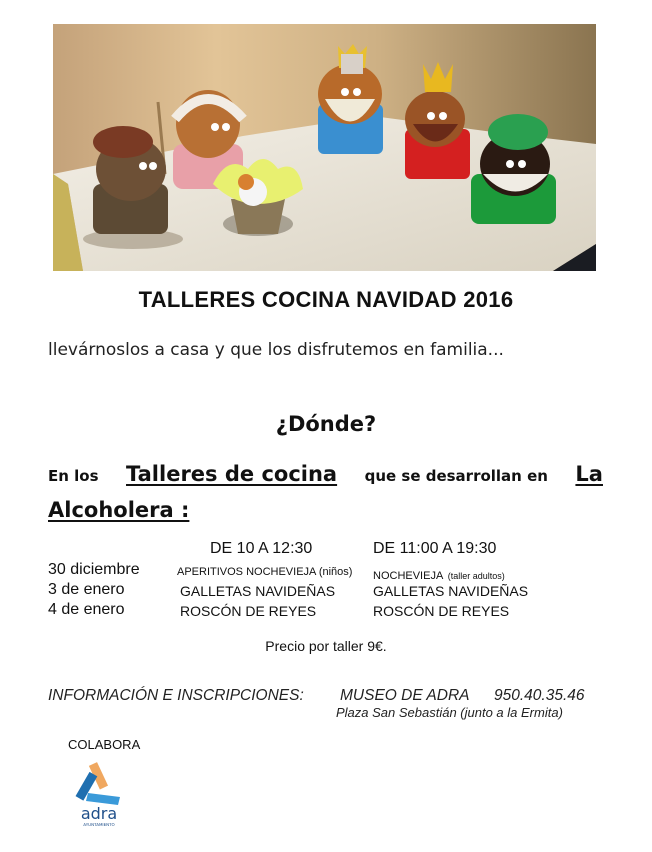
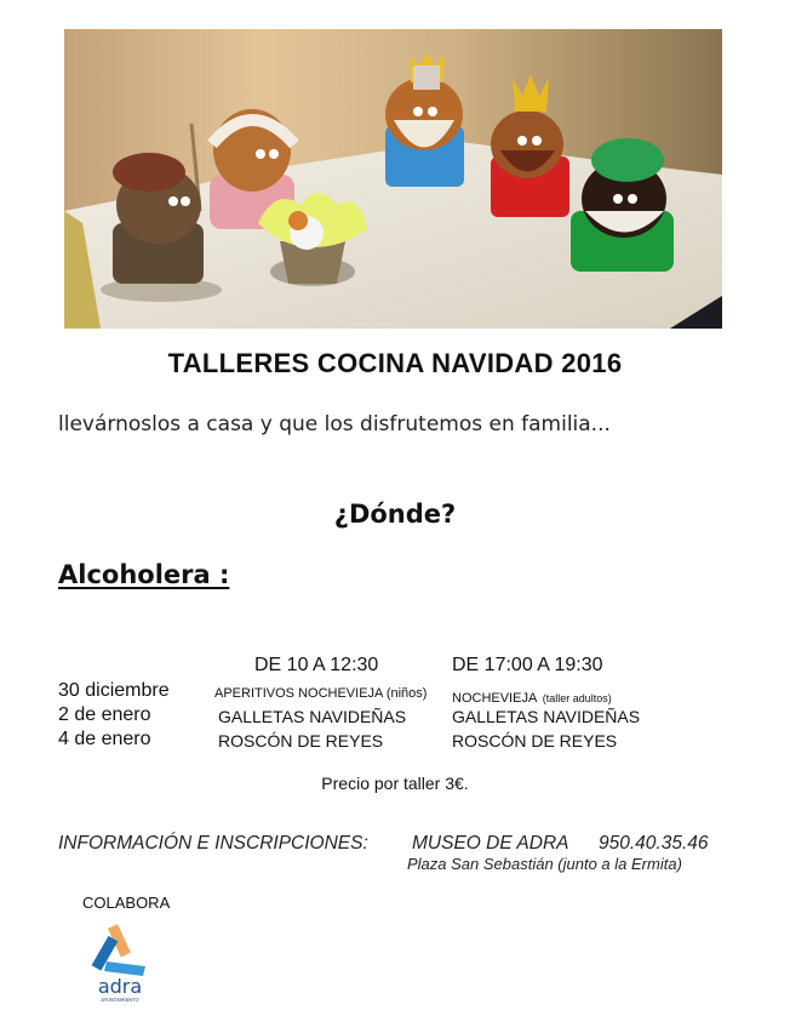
  TALLERES COCINA NAVIDAD 2016
  llevárnoslos a casa y que los disfrutemos en familia...
  ¿Dónde?
- En los
- Talleres de cocina
- que se desarrollan en
- La
  Alcoholera :
  DE 10 A 12:30
- DE 11:00 A 19:30
+ DE 17:00 A 19:30
  30 diciembre
  APERITIVOS NOCHEVIEJA (niños)
  NOCHEVIEJA (taller adultos)
- 3 de enero
+ 2 de enero
  GALLETAS NAVIDEÑAS
  GALLETAS NAVIDEÑAS
  4 de enero
  ROSCÓN DE REYES
  ROSCÓN DE REYES
- Precio por taller 9€.
+ Precio por taller 3€.
  INFORMACIÓN E INSCRIPCIONES:
  MUSEO DE ADRA
  950.40.35.46
  Plaza San Sebastián (junto a la Ermita)
  COLABORA
  adra
